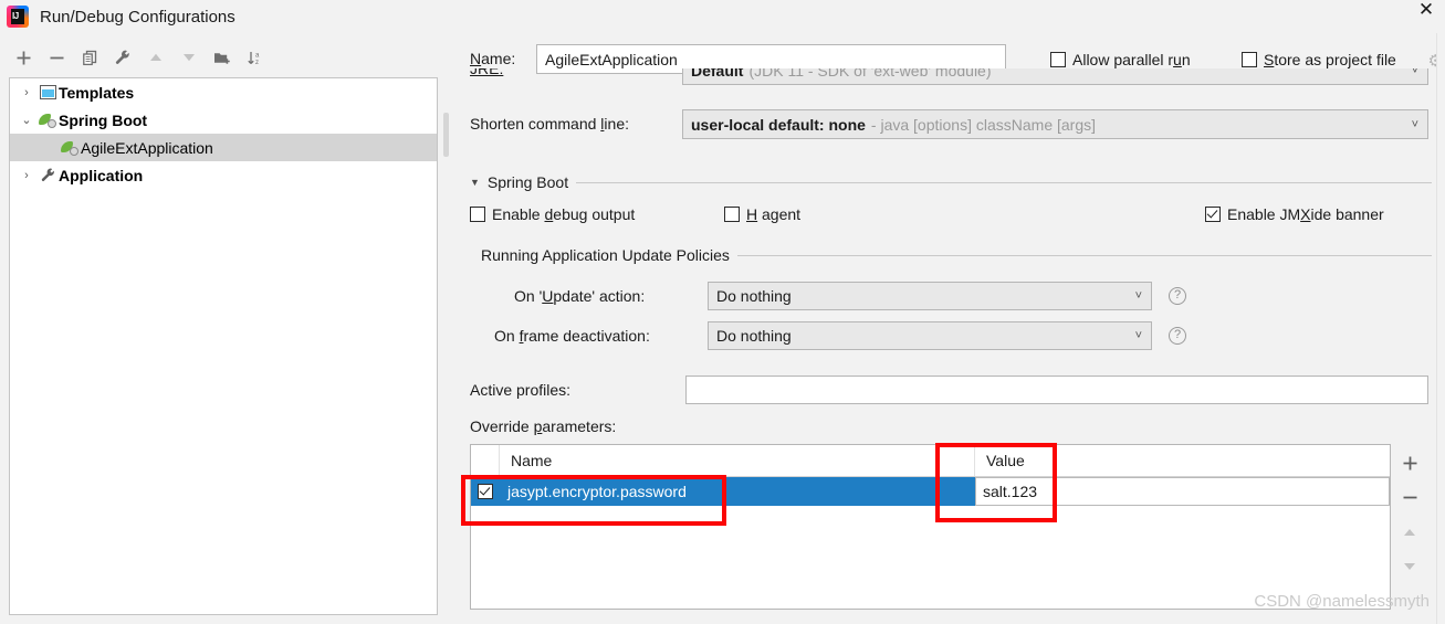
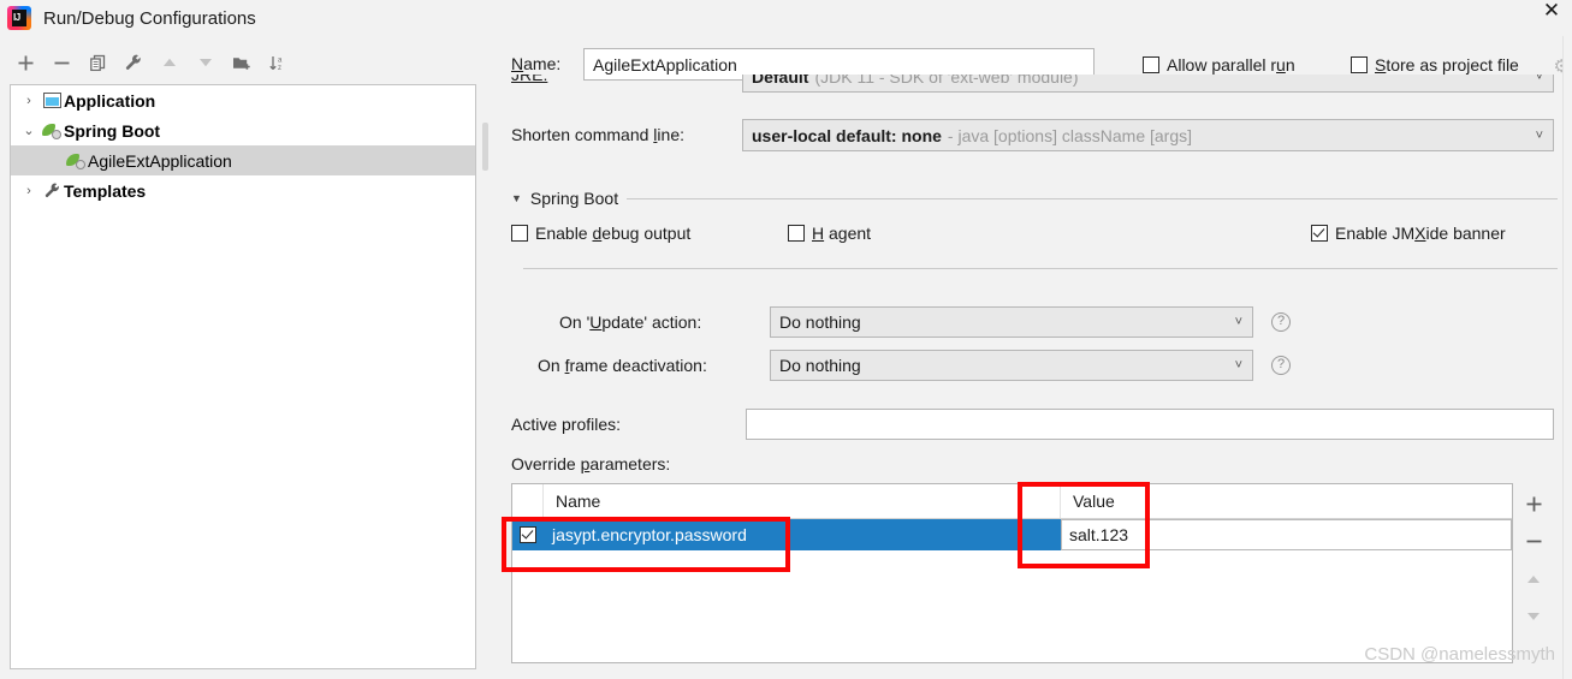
  Run/Debug Configurations
  ✕
  ›
- Templates
+ Application
  ⌄
  Spring Boot
  AgileExtApplication
  ›
- Application
+ Templates
  Name:
  AgileExtApplication
  Allow parallel run
  Store as project file
  JRE:
  Default
  (JDK 11 - SDK of 'ext-web' module)
  ˅
  Shorten command line:
  user-local default: none
  - java [options] className [args]
  ˅
  ▼
  Spring Boot
  Enable debug output
  H agent
  Enable JMXide banner
- Running Application Update Policies
  On 'Update' action:
  Do nothing
  ˅
  ?
  On frame deactivation:
  Do nothing
  ˅
  ?
  Active profiles:
  Override parameters:
  Name
  Value
  jasypt.encryptor.password
  salt.123
  CSDN @namelessmyth
